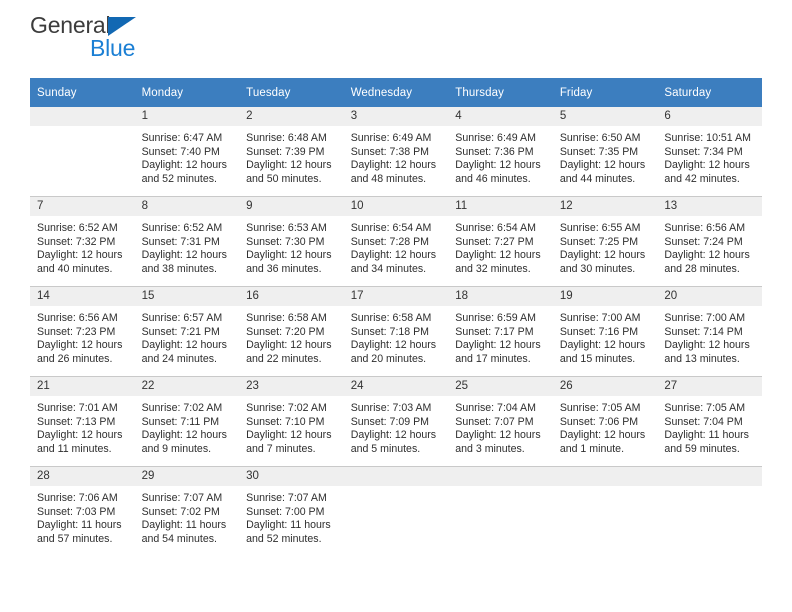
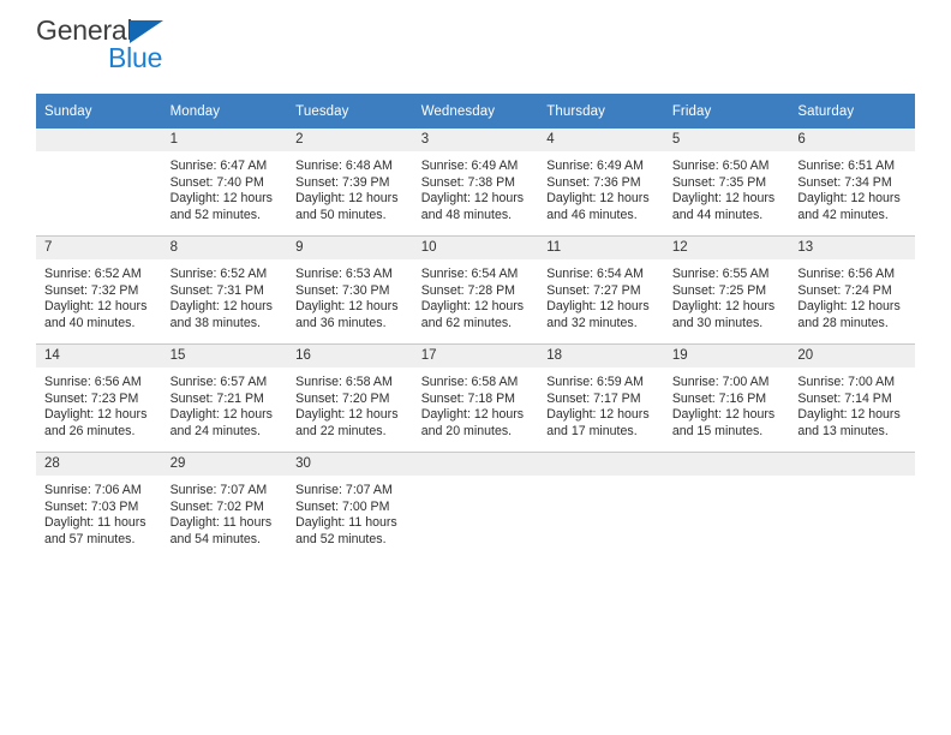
  General
  Blue
  Sunday	Monday	Tuesday	Wednesday	Thursday	Friday	Saturday
- 	1Sunrise: 6:47 AMSunset: 7:40 PMDaylight: 12 hoursand 52 minutes.	2Sunrise: 6:48 AMSunset: 7:39 PMDaylight: 12 hoursand 50 minutes.	3Sunrise: 6:49 AMSunset: 7:38 PMDaylight: 12 hoursand 48 minutes.	4Sunrise: 6:49 AMSunset: 7:36 PMDaylight: 12 hoursand 46 minutes.	5Sunrise: 6:50 AMSunset: 7:35 PMDaylight: 12 hoursand 44 minutes.	6Sunrise: 10:51 AMSunset: 7:34 PMDaylight: 12 hoursand 42 minutes.
+ 	1Sunrise: 6:47 AMSunset: 7:40 PMDaylight: 12 hoursand 52 minutes.	2Sunrise: 6:48 AMSunset: 7:39 PMDaylight: 12 hoursand 50 minutes.	3Sunrise: 6:49 AMSunset: 7:38 PMDaylight: 12 hoursand 48 minutes.	4Sunrise: 6:49 AMSunset: 7:36 PMDaylight: 12 hoursand 46 minutes.	5Sunrise: 6:50 AMSunset: 7:35 PMDaylight: 12 hoursand 44 minutes.	6Sunrise: 6:51 AMSunset: 7:34 PMDaylight: 12 hoursand 42 minutes.
- 7Sunrise: 6:52 AMSunset: 7:32 PMDaylight: 12 hoursand 40 minutes.	8Sunrise: 6:52 AMSunset: 7:31 PMDaylight: 12 hoursand 38 minutes.	9Sunrise: 6:53 AMSunset: 7:30 PMDaylight: 12 hoursand 36 minutes.	10Sunrise: 6:54 AMSunset: 7:28 PMDaylight: 12 hoursand 34 minutes.	11Sunrise: 6:54 AMSunset: 7:27 PMDaylight: 12 hoursand 32 minutes.	12Sunrise: 6:55 AMSunset: 7:25 PMDaylight: 12 hoursand 30 minutes.	13Sunrise: 6:56 AMSunset: 7:24 PMDaylight: 12 hoursand 28 minutes.
+ 7Sunrise: 6:52 AMSunset: 7:32 PMDaylight: 12 hoursand 40 minutes.	8Sunrise: 6:52 AMSunset: 7:31 PMDaylight: 12 hoursand 38 minutes.	9Sunrise: 6:53 AMSunset: 7:30 PMDaylight: 12 hoursand 36 minutes.	10Sunrise: 6:54 AMSunset: 7:28 PMDaylight: 12 hoursand 62 minutes.	11Sunrise: 6:54 AMSunset: 7:27 PMDaylight: 12 hoursand 32 minutes.	12Sunrise: 6:55 AMSunset: 7:25 PMDaylight: 12 hoursand 30 minutes.	13Sunrise: 6:56 AMSunset: 7:24 PMDaylight: 12 hoursand 28 minutes.
  14Sunrise: 6:56 AMSunset: 7:23 PMDaylight: 12 hoursand 26 minutes.	15Sunrise: 6:57 AMSunset: 7:21 PMDaylight: 12 hoursand 24 minutes.	16Sunrise: 6:58 AMSunset: 7:20 PMDaylight: 12 hoursand 22 minutes.	17Sunrise: 6:58 AMSunset: 7:18 PMDaylight: 12 hoursand 20 minutes.	18Sunrise: 6:59 AMSunset: 7:17 PMDaylight: 12 hoursand 17 minutes.	19Sunrise: 7:00 AMSunset: 7:16 PMDaylight: 12 hoursand 15 minutes.	20Sunrise: 7:00 AMSunset: 7:14 PMDaylight: 12 hoursand 13 minutes.
- 21Sunrise: 7:01 AMSunset: 7:13 PMDaylight: 12 hoursand 11 minutes.	22Sunrise: 7:02 AMSunset: 7:11 PMDaylight: 12 hoursand 9 minutes.	23Sunrise: 7:02 AMSunset: 7:10 PMDaylight: 12 hoursand 7 minutes.	24Sunrise: 7:03 AMSunset: 7:09 PMDaylight: 12 hoursand 5 minutes.	25Sunrise: 7:04 AMSunset: 7:07 PMDaylight: 12 hoursand 3 minutes.	26Sunrise: 7:05 AMSunset: 7:06 PMDaylight: 12 hoursand 1 minute.	27Sunrise: 7:05 AMSunset: 7:04 PMDaylight: 11 hoursand 59 minutes.
  28Sunrise: 7:06 AMSunset: 7:03 PMDaylight: 11 hoursand 57 minutes.	29Sunrise: 7:07 AMSunset: 7:02 PMDaylight: 11 hoursand 54 minutes.	30Sunrise: 7:07 AMSunset: 7:00 PMDaylight: 11 hoursand 52 minutes.
